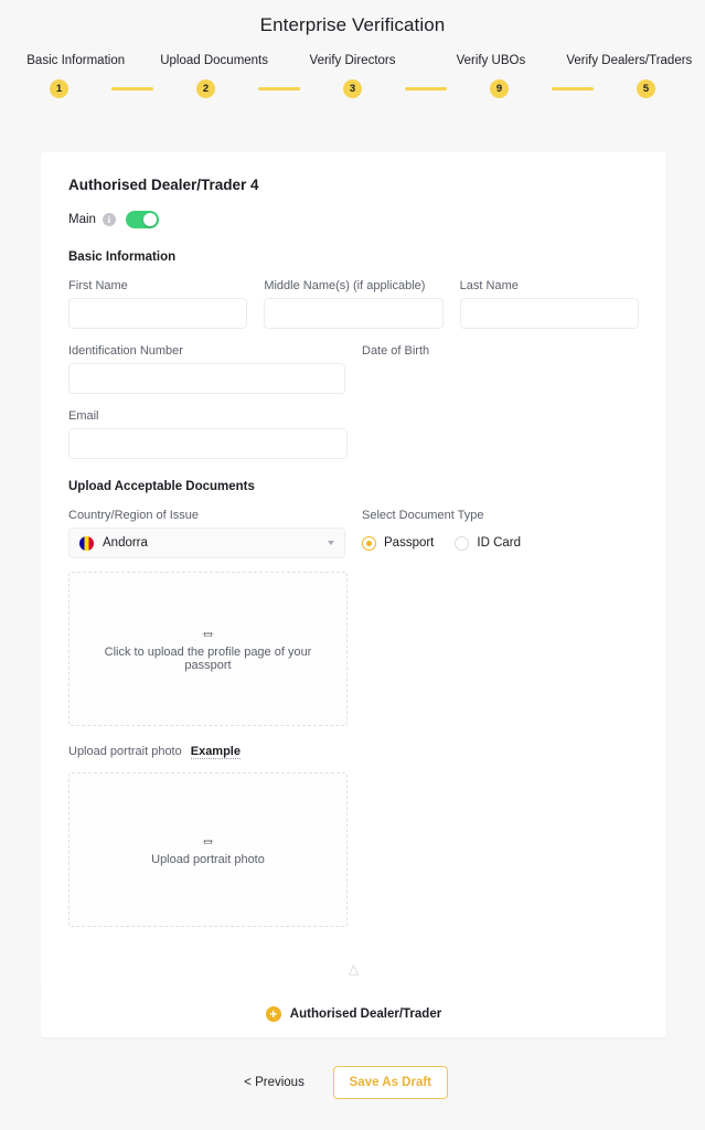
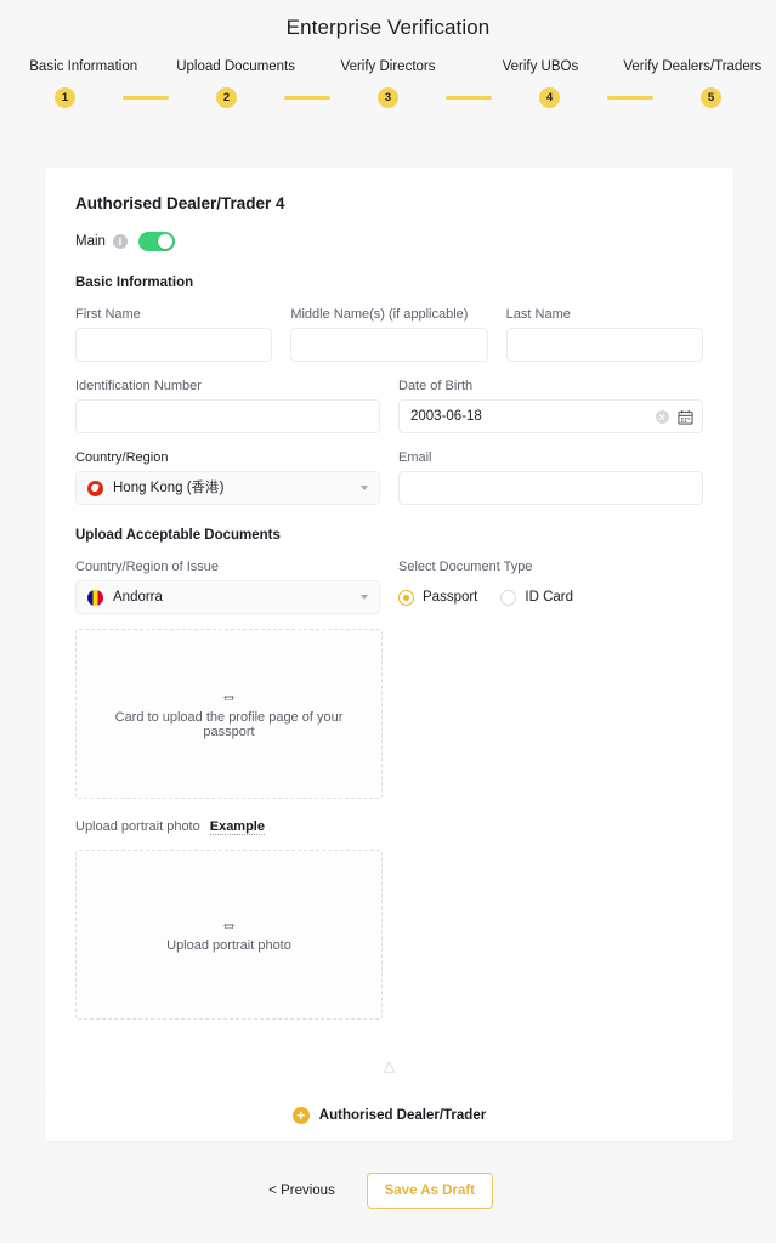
  Enterprise Verification
  Basic Information
  Upload Documents
  Verify Directors
  Verify UBOs
  Verify Dealers/Traders
  1
  2
  3
- 9
+ 4
  5
  Authorised Dealer/Trader 4
  Main
  i
  Basic Information
  First Name
  Middle Name(s) (if applicable)
  Last Name
  Identification Number
  Date of Birth
+ 2003-06-18
+ Country/Region
+ Hong Kong (香港)
  Email
  Upload Acceptable Documents
  Country/Region of Issue
  Andorra
  Select Document Type
  Passport
  ID Card
  ⏛
- Click to upload the profile page of your passport
+ Card to upload the profile page of your passport
  Upload portrait photo
  Example
  ⏛
  Upload portrait photo
  △
  +
  Authorised Dealer/Trader
  < Previous
  Save As Draft
